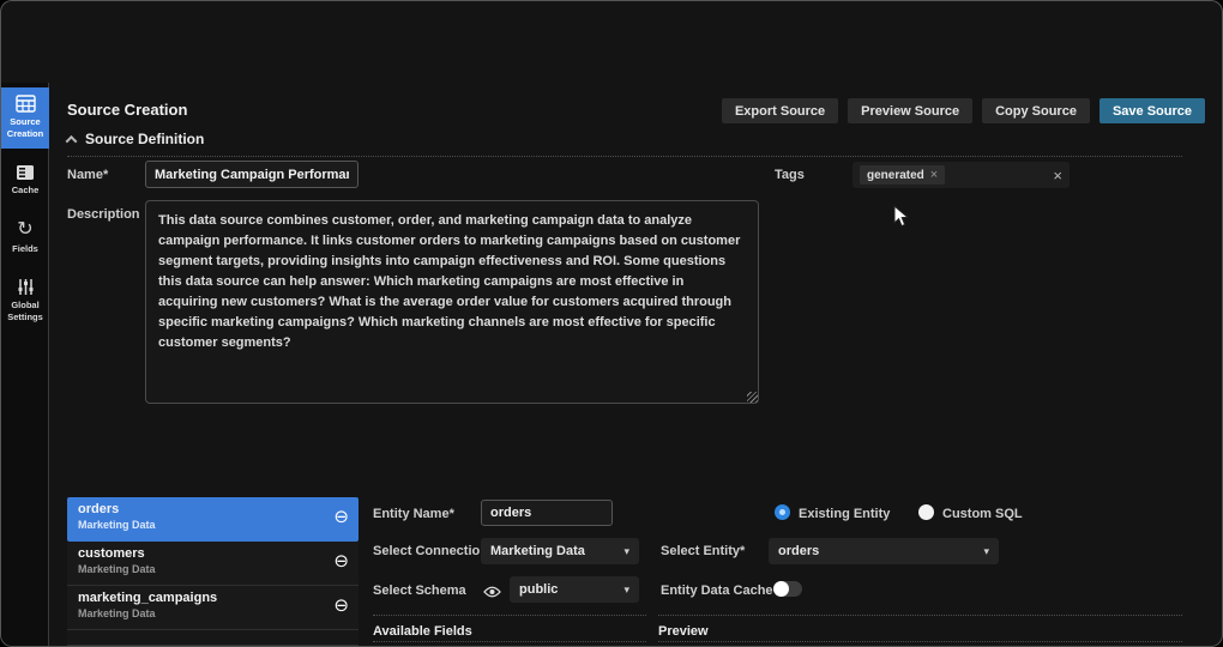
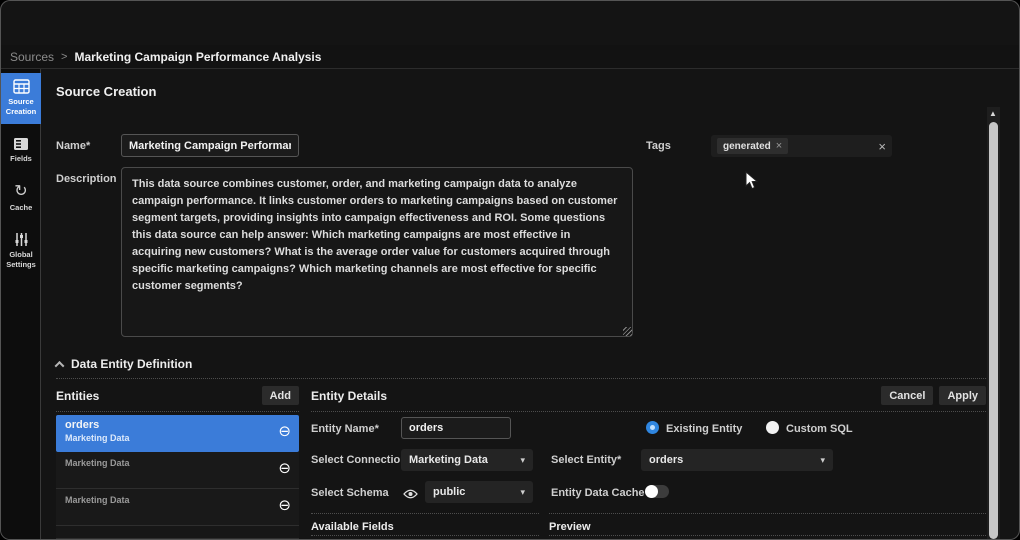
+ Sources
+ >
+ Marketing Campaign Performance Analysis
  Source Creation
- Cache
+ Fields
  ↻
- Fields
+ Cache
  Global Settings
  Source Creation
- Export Source
- Preview Source
- Copy Source
- Save Source
- Source Definition
  Name*
  Tags
  generated
  ×
  ×
  Description
+ Data Entity Definition
+ Entities
+ Add
  orders
  Marketing Data
  ⊖
- customers
  Marketing Data
  ⊖
- marketing_campaigns
  Marketing Data
  ⊖
+ Entity Details
+ Cancel
+ Apply
  Entity Name*
  orders
  Existing Entity
  Custom SQL
  Select Connectio
  Marketing Data
  ▾
  Select Entity*
  orders
  ▾
  Select Schema
  public
  ▾
  Entity Data Cache
  Available Fields
  Preview
+ ▲
